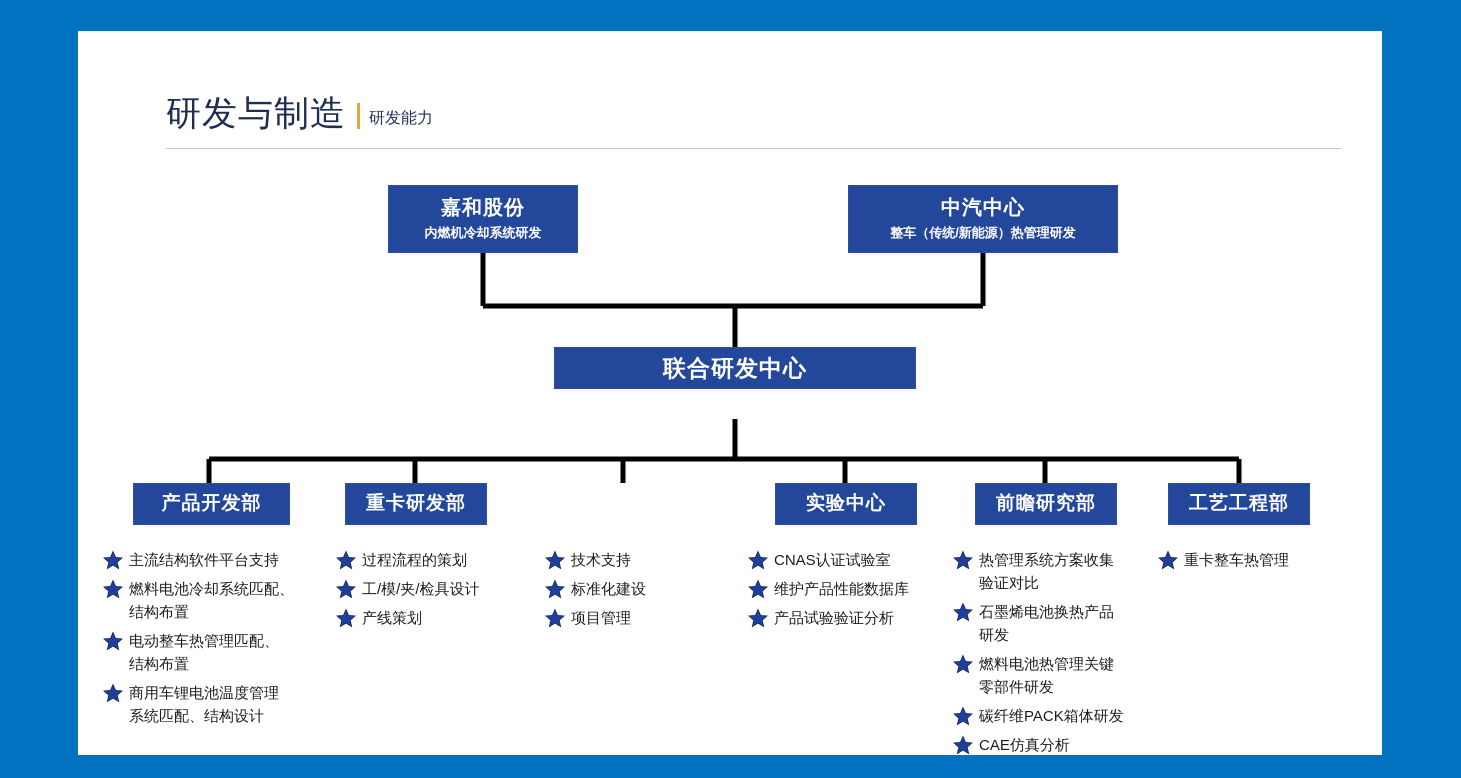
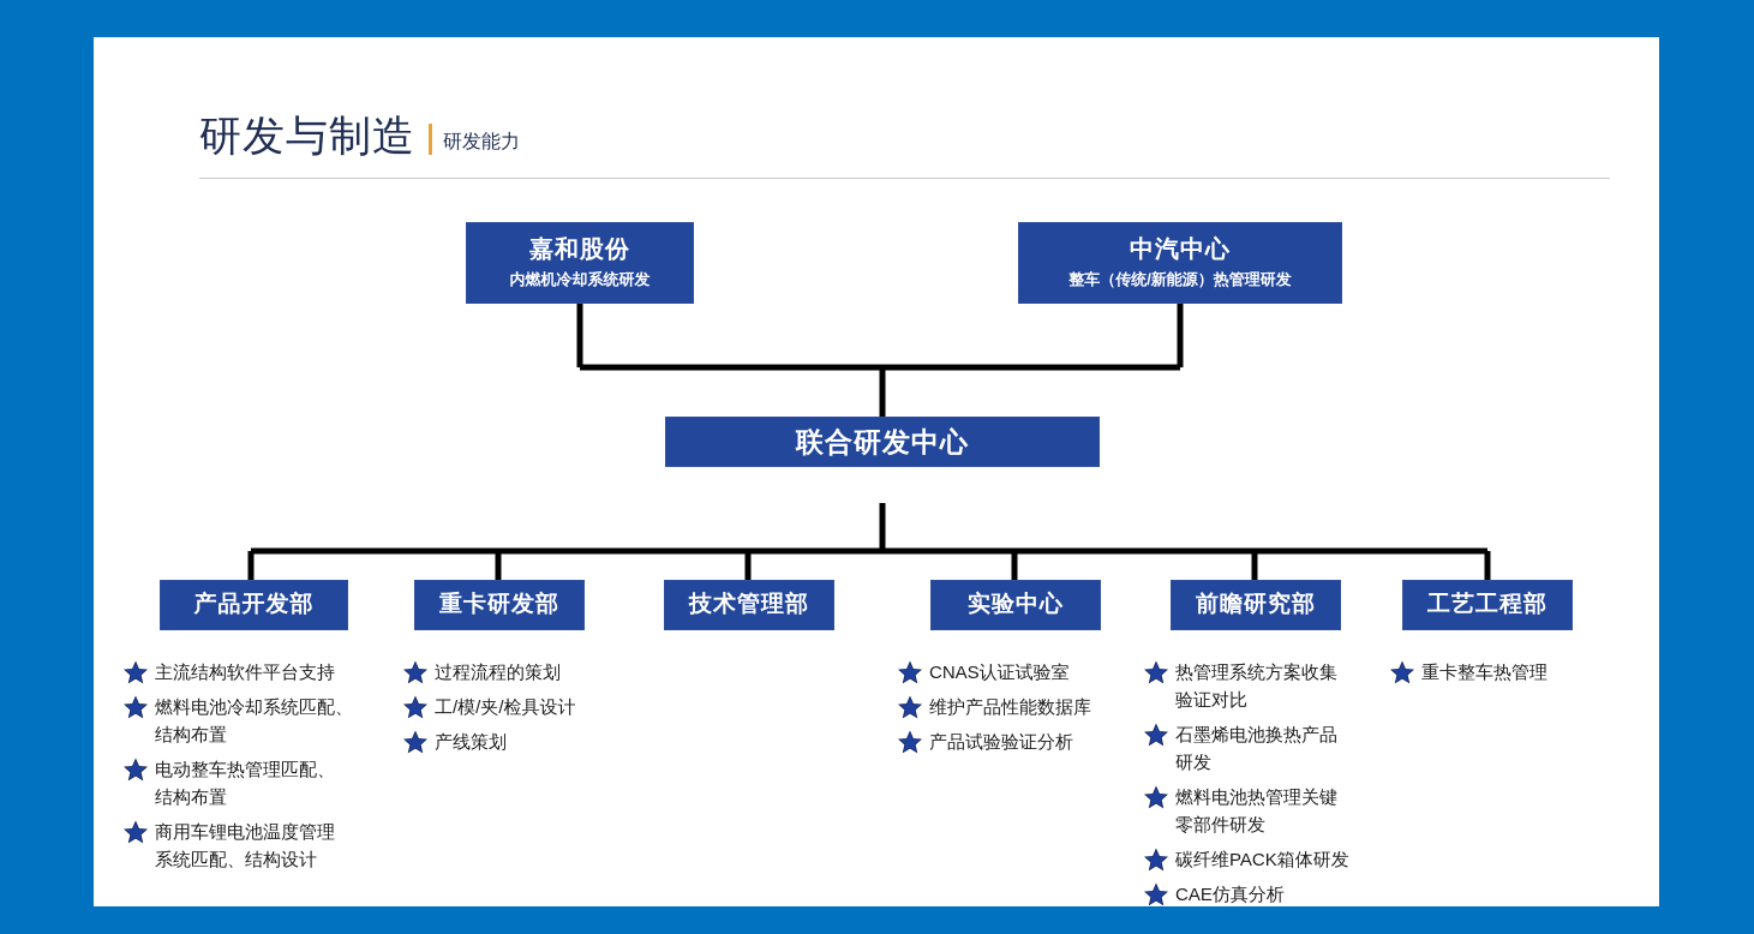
  研发与制造
  研发能力
  嘉和股份
  内燃机冷却系统研发
  中汽中心
  整车（传统/新能源）热管理研发
  联合研发中心
  产品开发部
  重卡研发部
+ 技术管理部
  实验中心
  前瞻研究部
  工艺工程部
  主流结构软件平台支持
  燃料电池冷却系统匹配、
  结构布置
  电动整车热管理匹配、
  结构布置
  商用车锂电池温度管理
  系统匹配、结构设计
  过程流程的策划
  工/模/夹/检具设计
  产线策划
- 技术支持
- 标准化建设
- 项目管理
  CNAS认证试验室
  维护产品性能数据库
  产品试验验证分析
  热管理系统方案收集
  验证对比
  石墨烯电池换热产品
  研发
  燃料电池热管理关键
  零部件研发
  碳纤维PACK箱体研发
  CAE仿真分析
  重卡整车热管理
